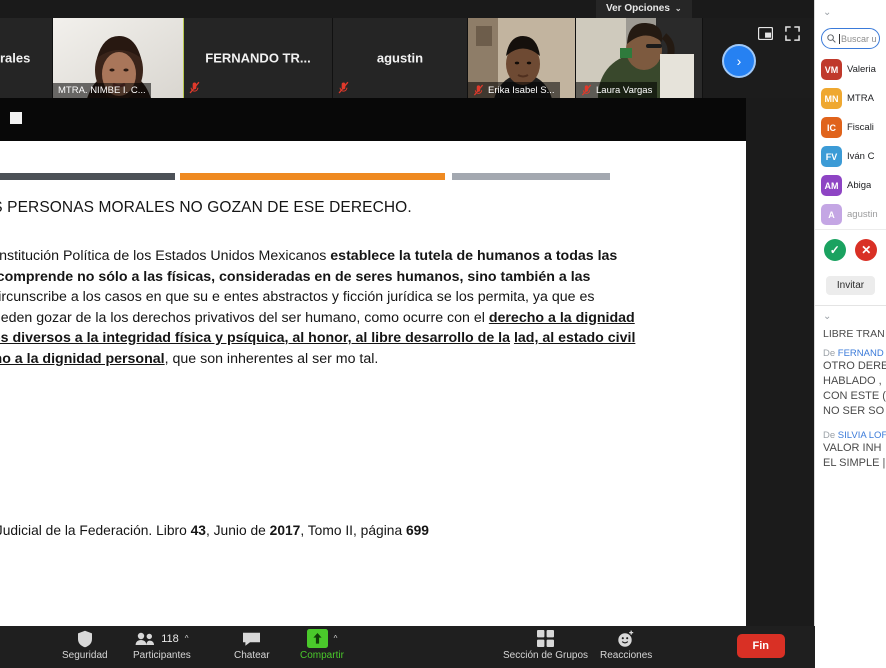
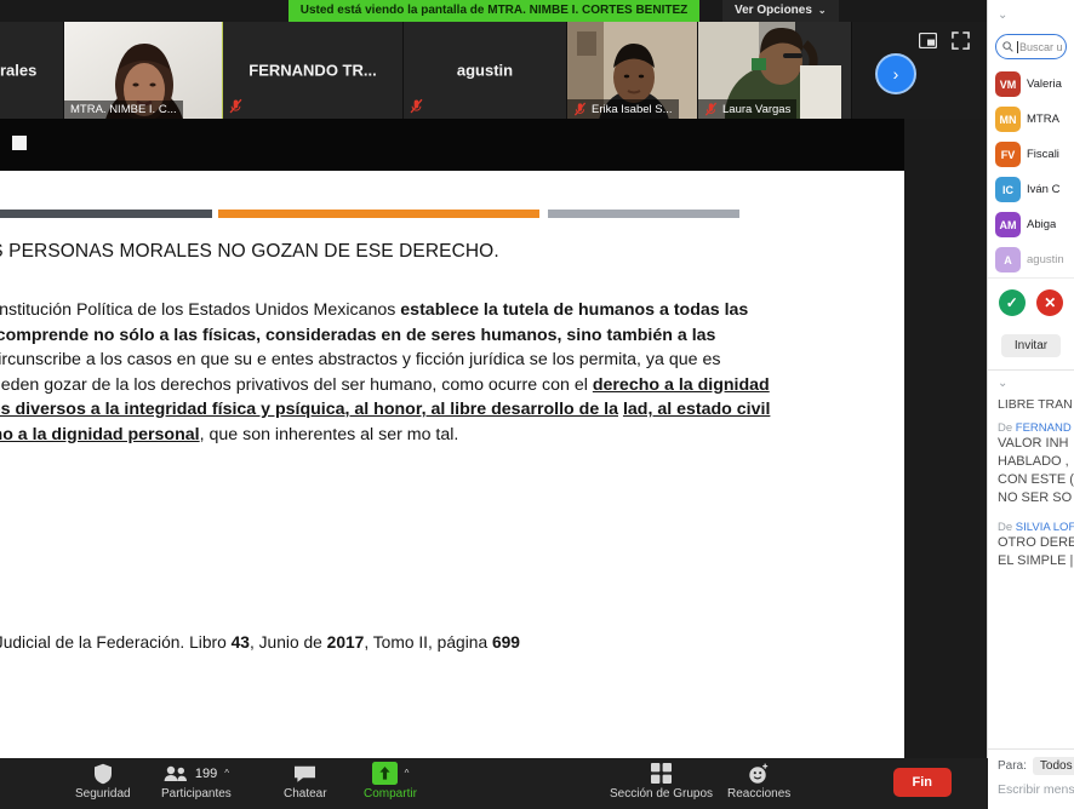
+ Usted está viendo la pantalla de MTRA. NIMBE I. CORTES BENITEZ
  Ver Opciones
  ⌄
  rales
  MTRA. NIMBE I. C...
  FERNANDO TR...
  agustin
  Erika Isabel S...
  Laura Vargas
  ›
  PERSONAS MORALES NO GOZAN DE ESE DERECHO.
  nstitución Política de los Estados Unidos Mexicanos establece la tutela de humanos a todas las comprende no sólo a las físicas, consideradas en de seres humanos, sino también a las rcunscribe a los casos en que su e entes abstractos y ficción jurídica se los permita, ya que es eden gozar de la los derechos privativos del ser humano, como ocurre con el derecho a la dignidad s diversos a la integridad física y psíquica, al honor, al libre desarrollo de la lad, al estado civil o a la dignidad personal, que son inherentes al ser mo tal.
  udicial de la Federación. Libro 43, Junio de 2017, Tomo II, página 699
  ⌄
  Buscar u
  VM
  Valeria
  MN
  MTRA
- IC
+ FV
  Fiscali
- FV
+ IC
  Iván C
  AM
  Abiga
  A
  agustin
  ✓
  ✕
  Invitar
  ⌄
  LIBRE TRAN
  De FERNAND
- OTRO DERE
+ VALOR INH
  HABLADO ,
  CON ESTE (
  NO SER SO
  De SILVIA LOF
- VALOR INH
+ OTRO DERE
  EL SIMPLE |
+ Para:
+ Todos
+ Escribir mens
  Seguridad
- 118
+ 199
  ^
  Participantes
  Chatear
  ^
  Compartir
  Sección de Grupos
  Reacciones
  Fin
